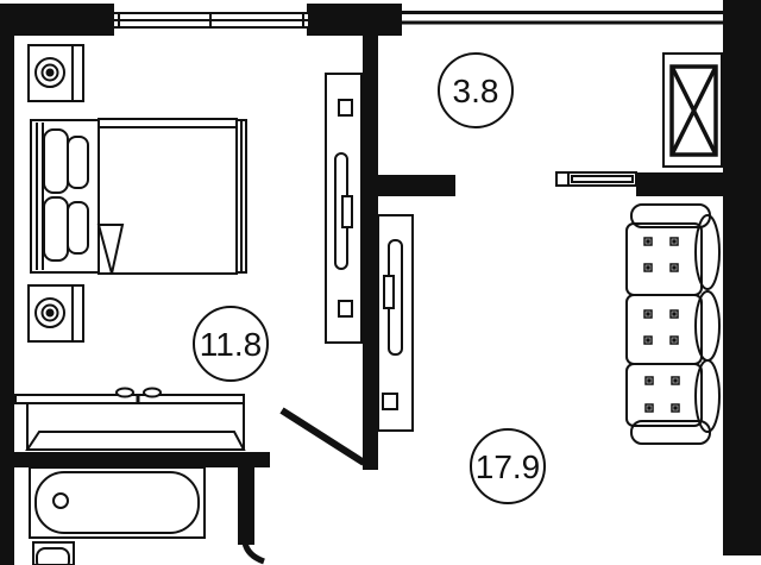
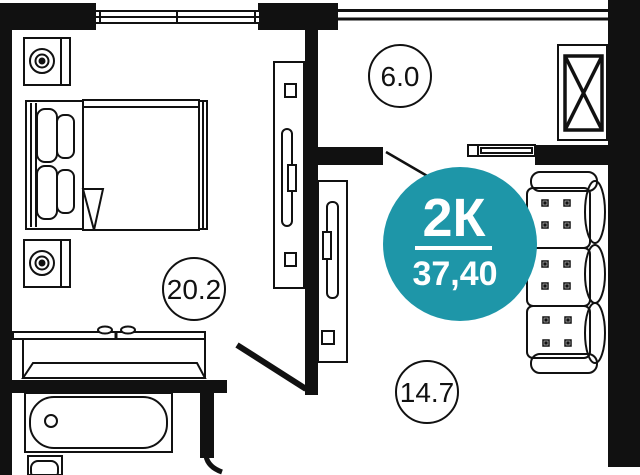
- 3.8
+ 6.0
- 11.8
+ 20.2
- 17.9
+ 14.7
+ 2К
+ 37,40
